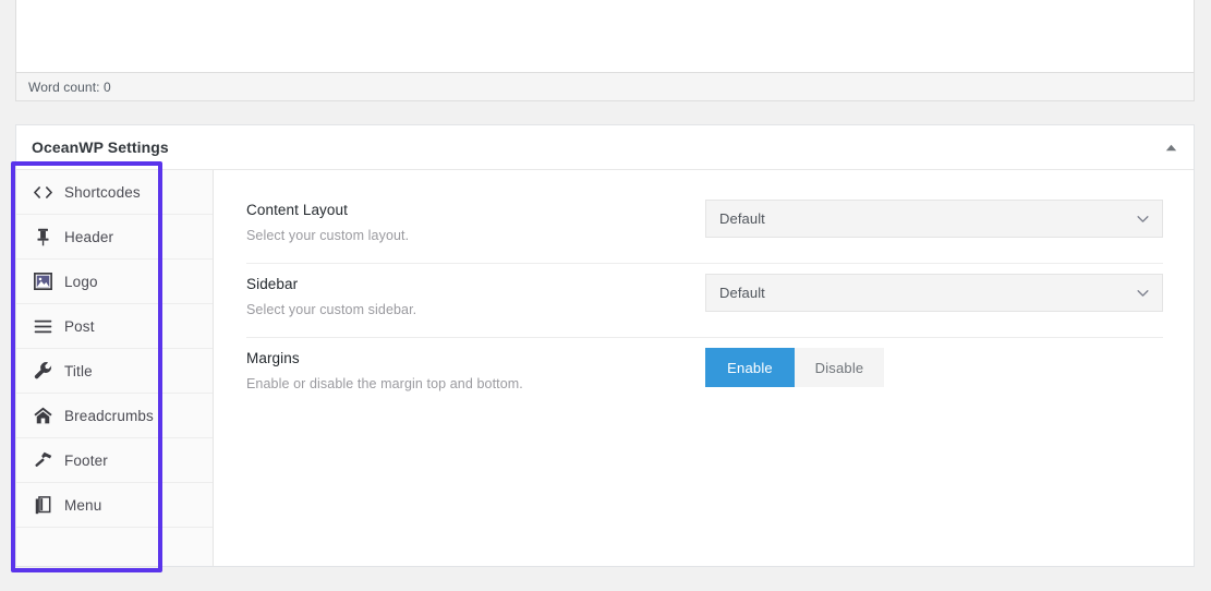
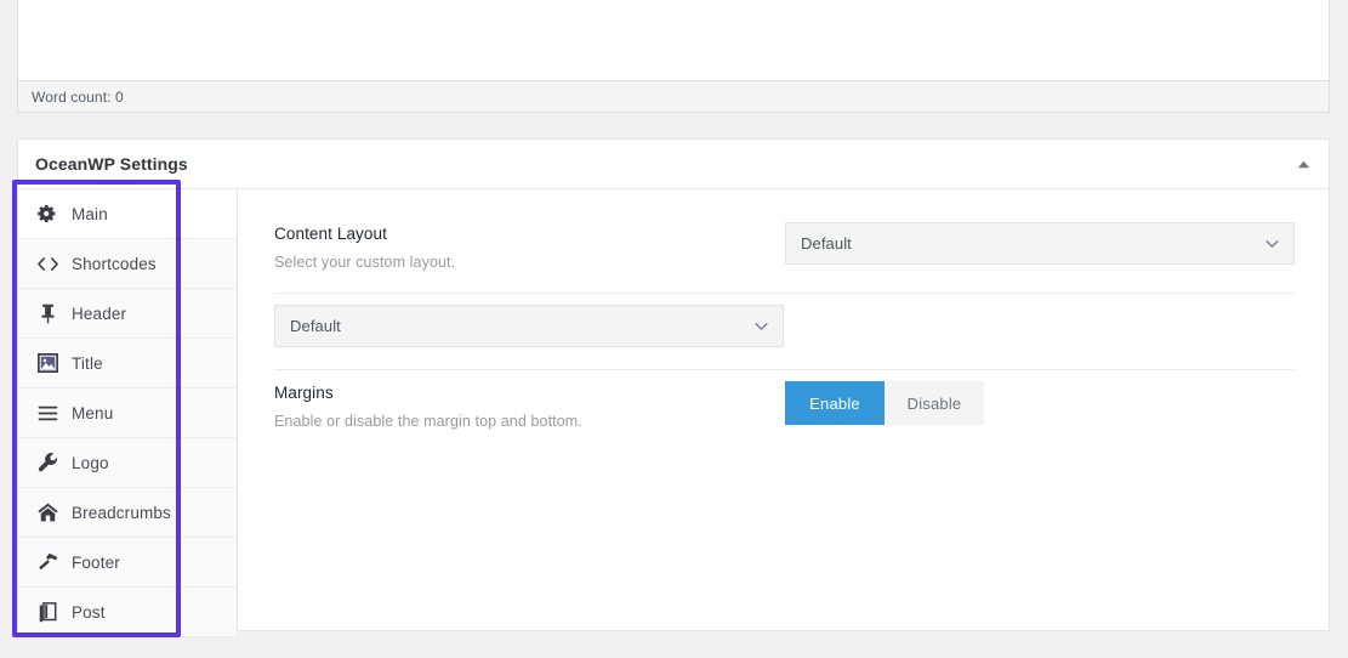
  Word count: 0
  OceanWP Settings
+ Main
  Shortcodes
  Header
- Logo
+ Title
- Post
+ Menu
- Title
+ Logo
  Breadcrumbs
  Footer
- Menu
+ Post
  Content Layout
  Select your custom layout.
  Default
- Sidebar
- Select your custom sidebar.
  Default
  Margins
  Enable or disable the margin top and bottom.
  Enable
  Disable
